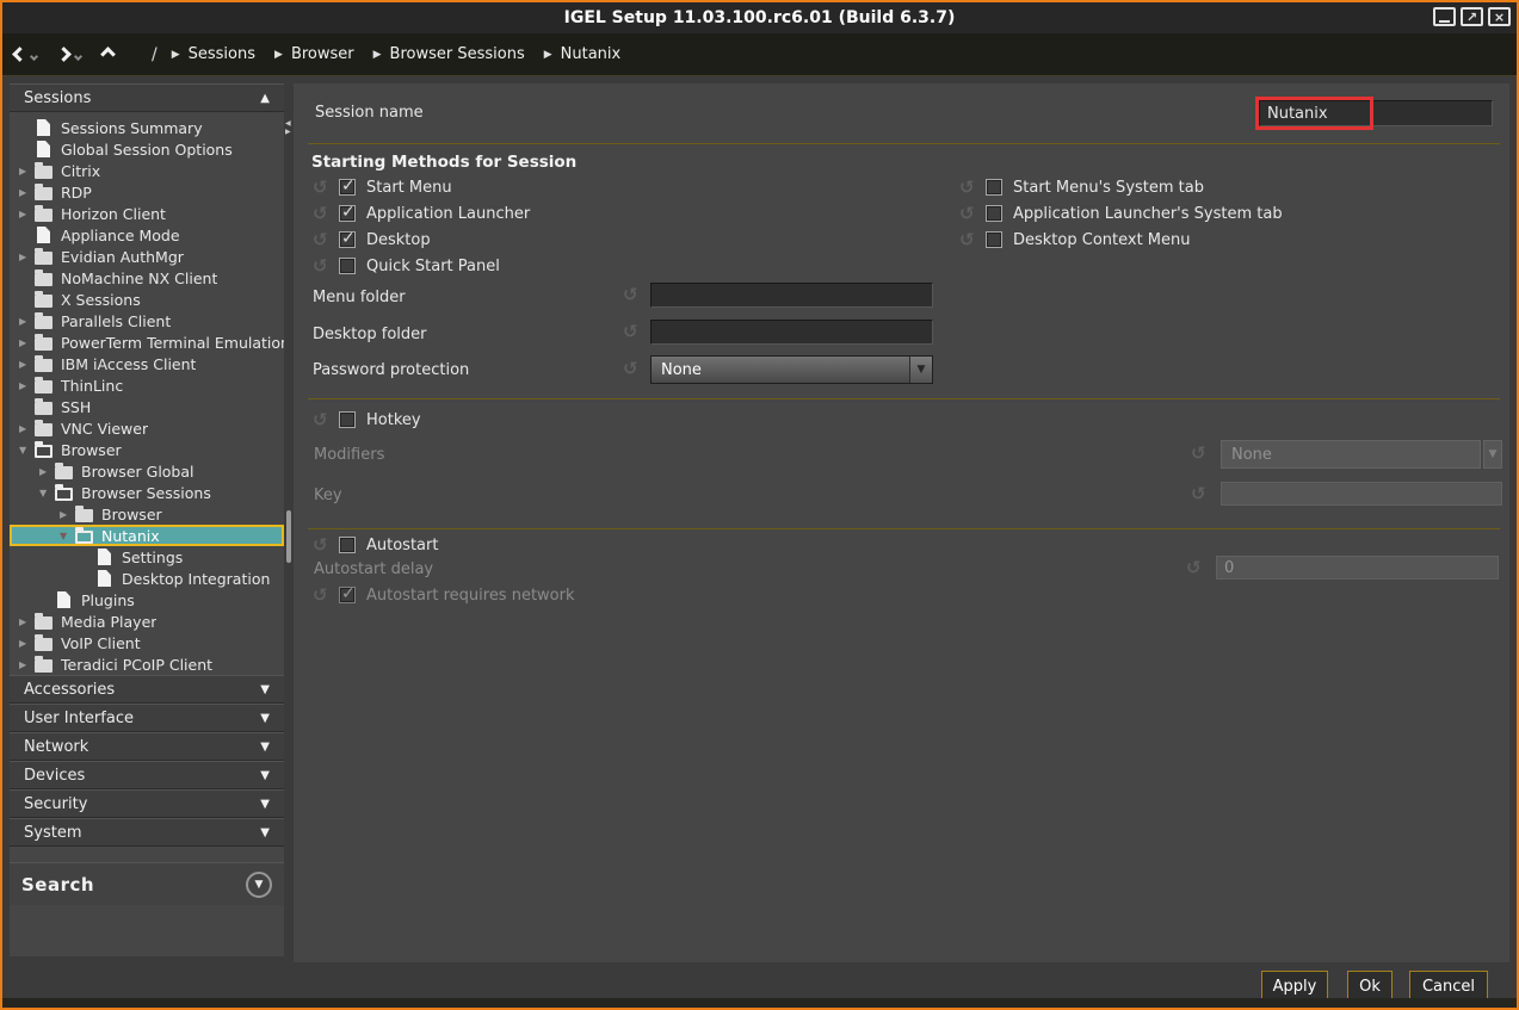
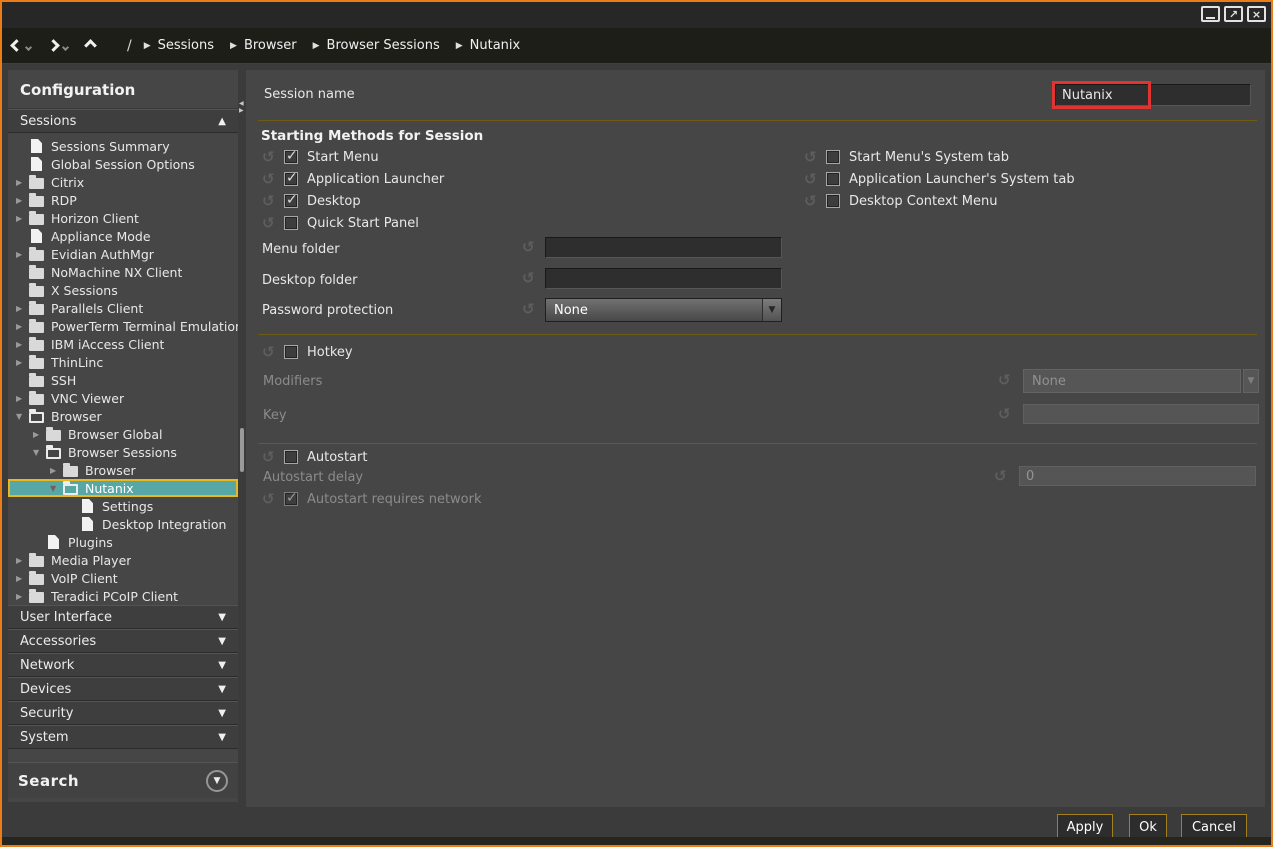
- IGEL Setup 11.03.100.rc6.01 (Build 6.3.7)
  ↗
  ×
  /
  ▶
  Sessions
  ▶
  Browser
  ▶
  Browser Sessions
  ▶
  Nutanix
+ Configuration
  Sessions
  ▲
  Sessions Summary
  Global Session Options
  ▶
  Citrix
  ▶
  RDP
  ▶
  Horizon Client
  Appliance Mode
  ▶
  Evidian AuthMgr
  NoMachine NX Client
  X Sessions
  ▶
  Parallels Client
  ▶
  PowerTerm Terminal Emulatio
  ▶
  IBM iAccess Client
  ▶
  ThinLinc
  SSH
  ▶
  VNC Viewer
  ▼
  Browser
  ▶
  Browser Global
  ▼
  Browser Sessions
  ▶
  Browser
  ▼
  Nutanix
  Settings
  Desktop Integration
  Plugins
  ▶
  Media Player
  ▶
  VoIP Client
  ▶
  Teradici PCoIP Client
- Accessories
+ User Interface
  ▼
- User Interface
+ Accessories
  ▼
  Network
  ▼
  Devices
  ▼
  Security
  ▼
  System
  ▼
  Search
  ▼
  Session name
  Nutanix
  Starting Methods for Session
  ↺
  Start Menu
  ↺
  Application Launcher
  ↺
  Desktop
  ↺
  Quick Start Panel
  ↺
  Start Menu's System tab
  ↺
  Application Launcher's System tab
  ↺
  Desktop Context Menu
  Menu folder
  ↺
  Desktop folder
  ↺
  Password protection
  ↺
  None
  ▼
  ↺
  Hotkey
  Modifiers
  ↺
  None
  ▼
  Key
  ↺
  ↺
  Autostart
  Autostart delay
  ↺
  0
  ↺
  Autostart requires network
  Apply
  Ok
  Cancel
